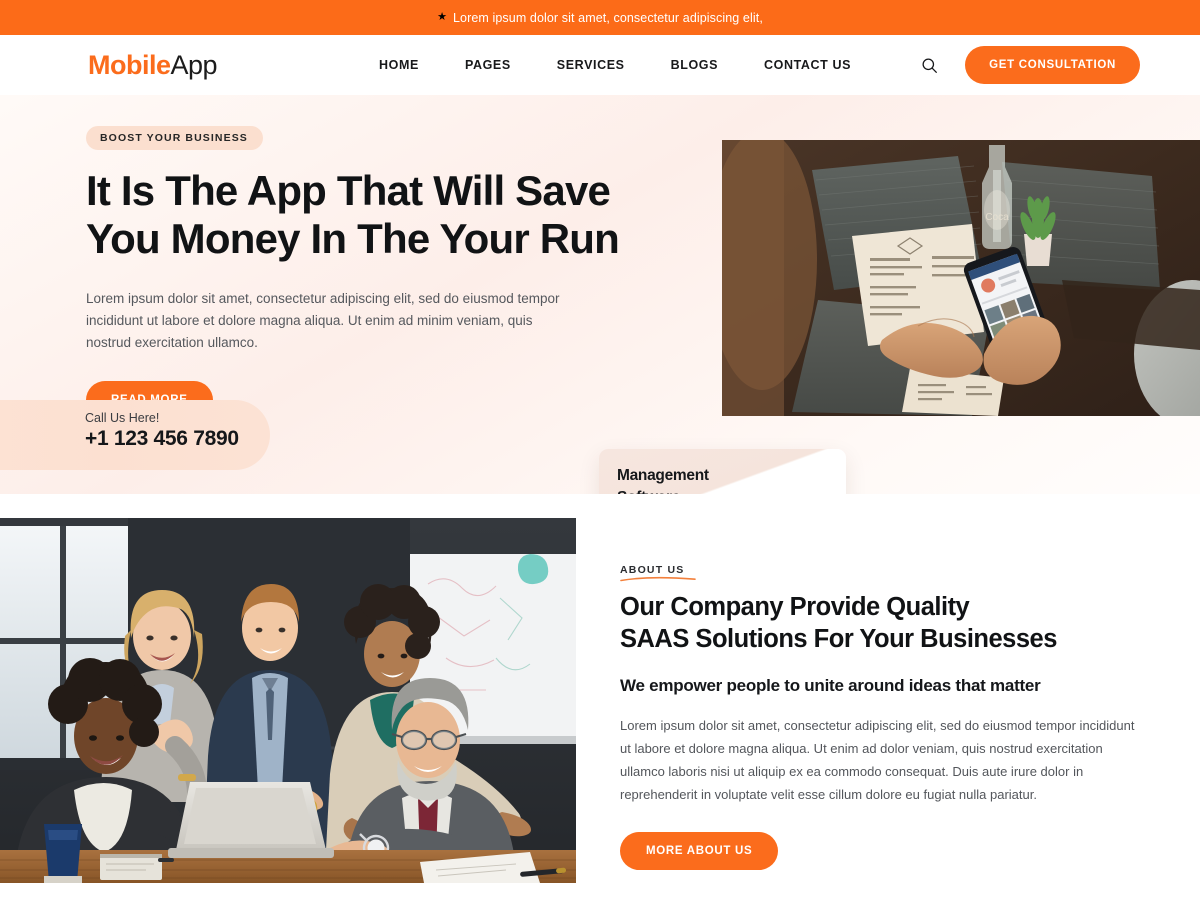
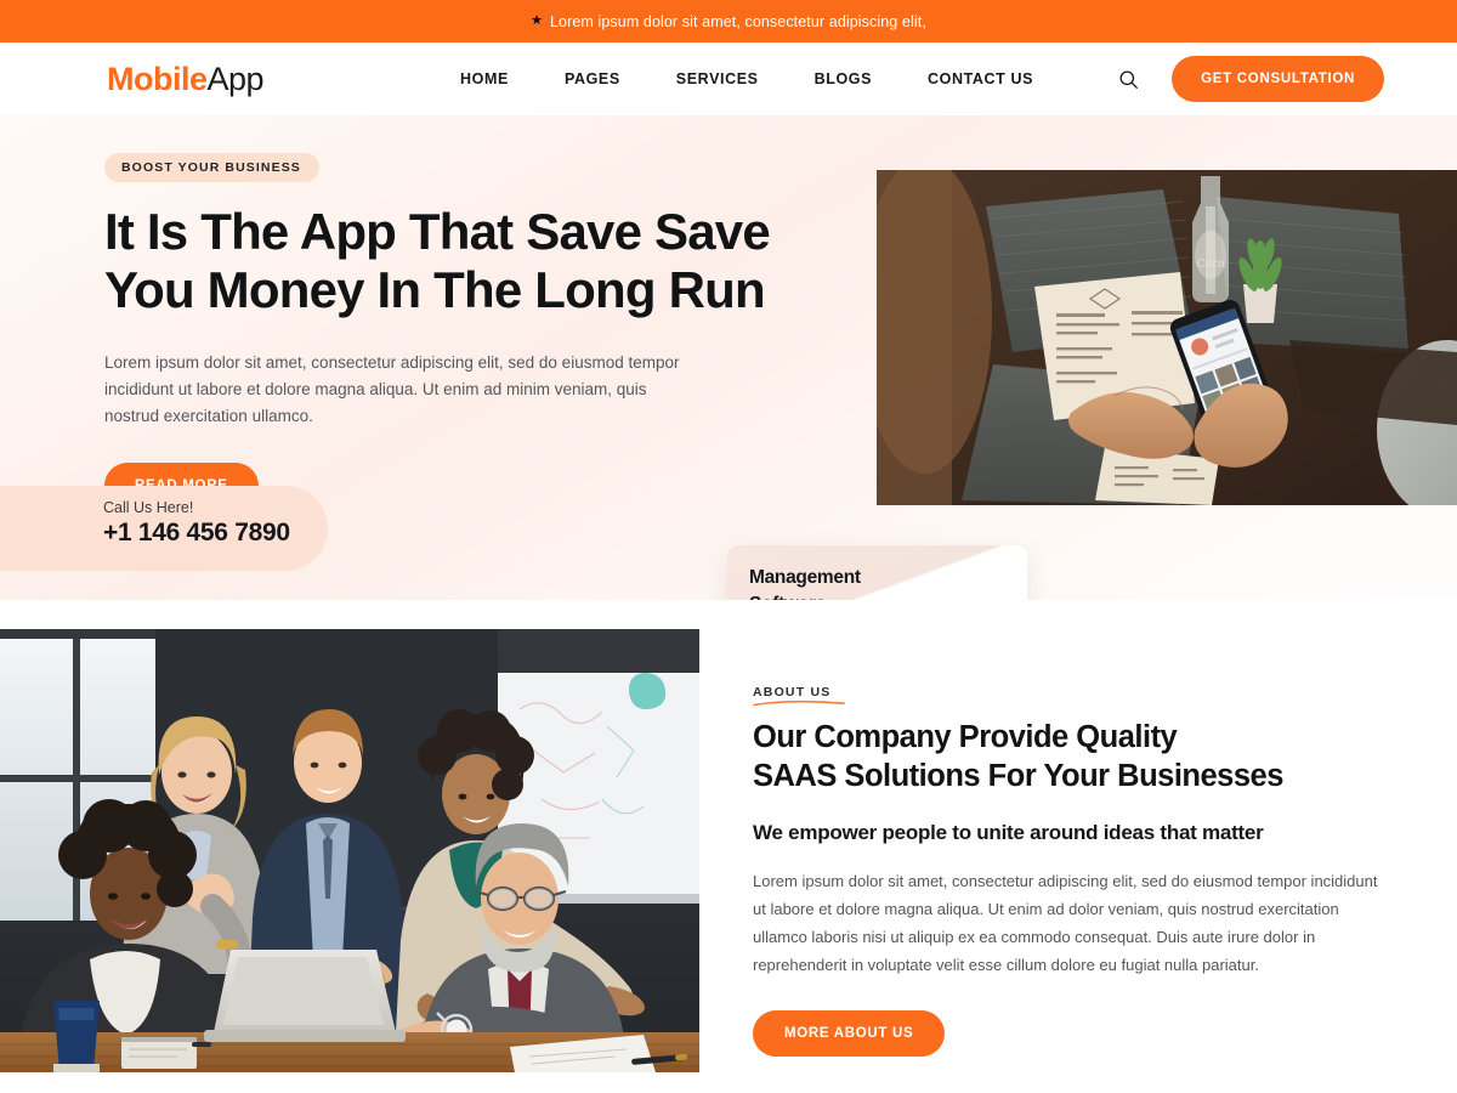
  ★
  Lorem ipsum dolor sit amet, consectetur adipiscing elit,
  MobileApp
  HOME
  PAGES
  SERVICES
  BLOGS
  CONTACT US
  GET CONSULTATION
  Coca
  BOOST YOUR BUSINESS
- It Is The App That Will Save
+ It Is The App That Save Save
- You Money In The Your Run
+ You Money In The Long Run
  Lorem ipsum dolor sit amet, consectetur adipiscing elit, sed do eiusmod tempor incididunt ut labore et dolore magna aliqua. Ut enim ad minim veniam, quis nostrud exercitation ullamco.
  Call Us Here!
- +1 123 456 7890
+ +1 146 456 7890
  Management
  ABOUT US
  Our Company Provide Quality
  SAAS Solutions For Your Businesses
  We empower people to unite around ideas that matter
  Lorem ipsum dolor sit amet, consectetur adipiscing elit, sed do eiusmod tempor incididunt ut labore et dolore magna aliqua. Ut enim ad dolor veniam, quis nostrud exercitation ullamco laboris nisi ut aliquip ex ea commodo consequat. Duis aute irure dolor in reprehenderit in voluptate velit esse cillum dolore eu fugiat nulla pariatur.
  MORE ABOUT US
